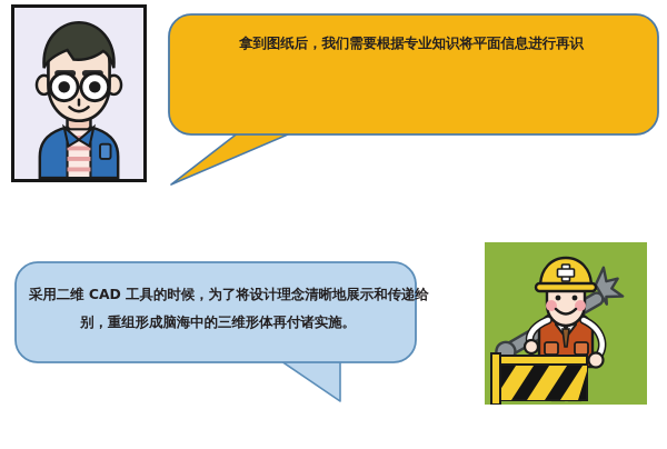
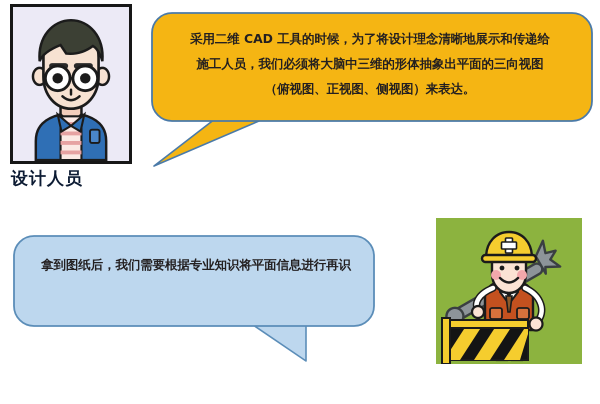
+ 设计人员
- 拿到图纸后，我们需要根据专业知识将平面信息进行再识
+ 采用二维 CAD 工具的时候，为了将设计理念清晰地展示和传递给
+ 施工人员，我们必须将大脑中三维的形体抽象出平面的三向视图
+ （俯视图、正视图、侧视图）来表达。
- 采用二维 CAD 工具的时候，为了将设计理念清晰地展示和传递给
+ 拿到图纸后，我们需要根据专业知识将平面信息进行再识
- 别，重组形成脑海中的三维形体再付诸实施。
